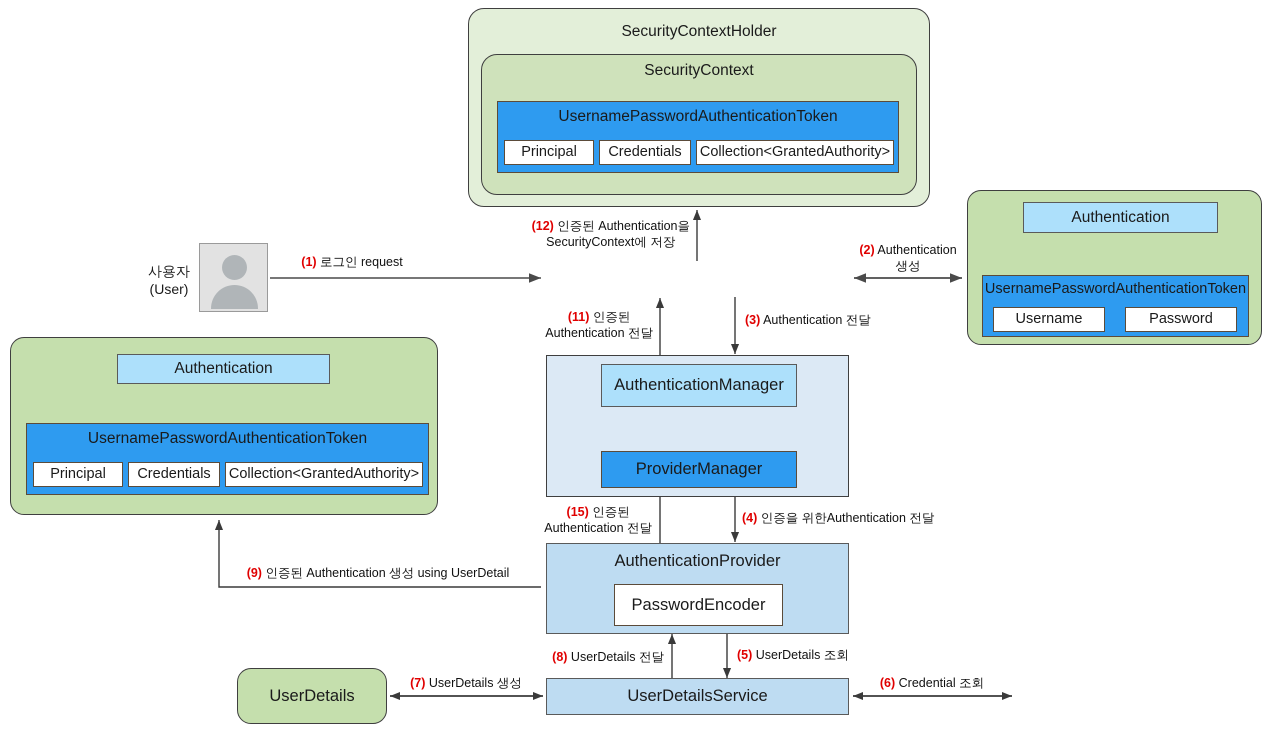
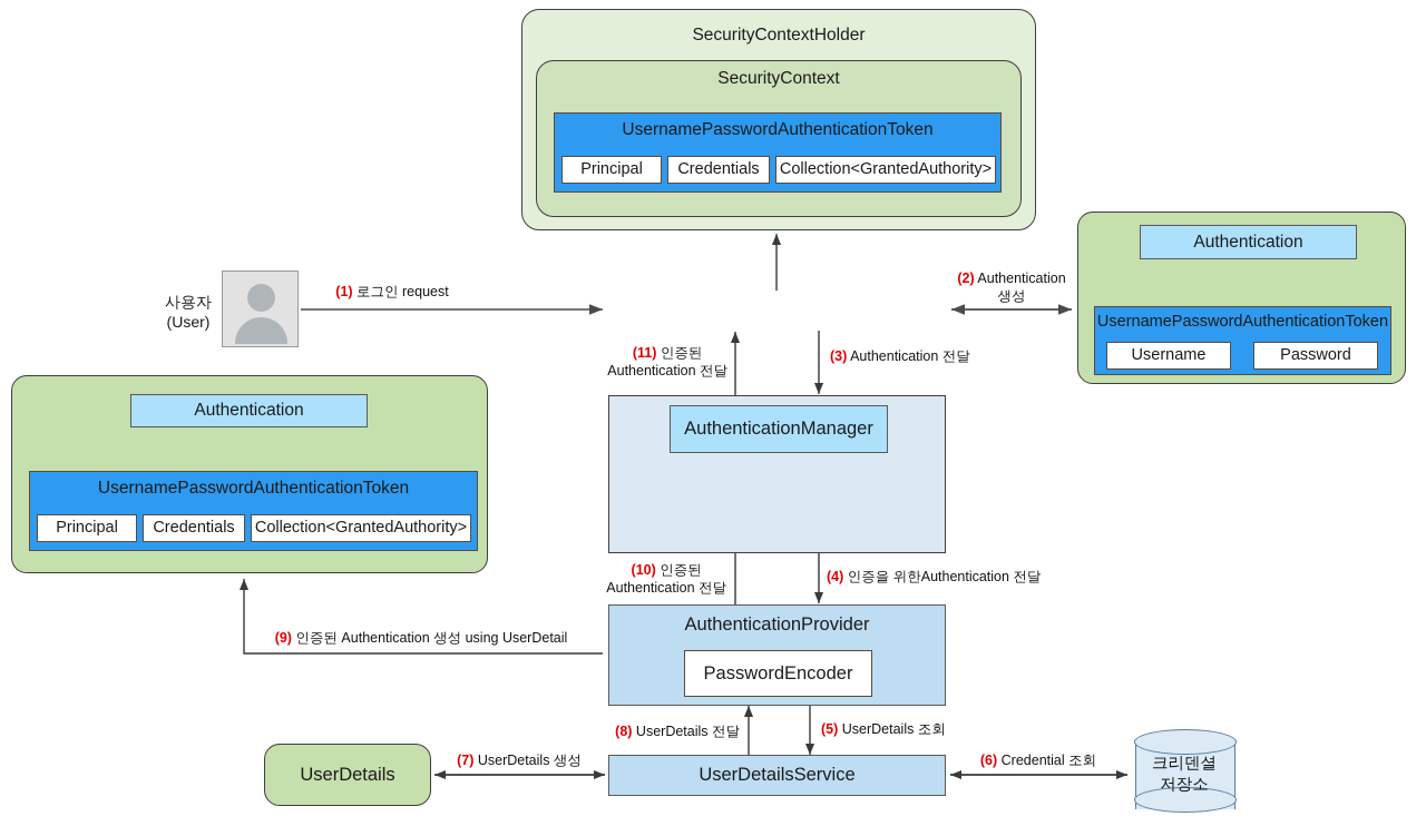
  SecurityContextHolder
  SecurityContext
  UsernamePasswordAuthenticationToken
  Principal
  Credentials
  Collection<GrantedAuthority>
  사용자
  (User)
  Authentication
  UsernamePasswordAuthenticationToken
  Username
  Password
  Authentication
  UsernamePasswordAuthenticationToken
  Principal
  Credentials
  Collection<GrantedAuthority>
  AuthenticationManager
- ProviderManager
  AuthenticationProvider
  PasswordEncoder
  UserDetails
  UserDetailsService
+ 크리덴셜
+ 저장소
  (1) 로그인 request
  (2) Authentication
  생성
  (3) Authentication 전달
  (4) 인증을 위한Authentication 전달
  (5) UserDetails 조회
  (6) Credential 조회
  (7) UserDetails 생성
  (8) UserDetails 전달
  (9) 인증된 Authentication 생성 using UserDetail
- (15) 인증된
+ (10) 인증된
  Authentication 전달
  (11) 인증된
  Authentication 전달
- (12) 인증된 Authentication을
- SecurityContext에 저장
